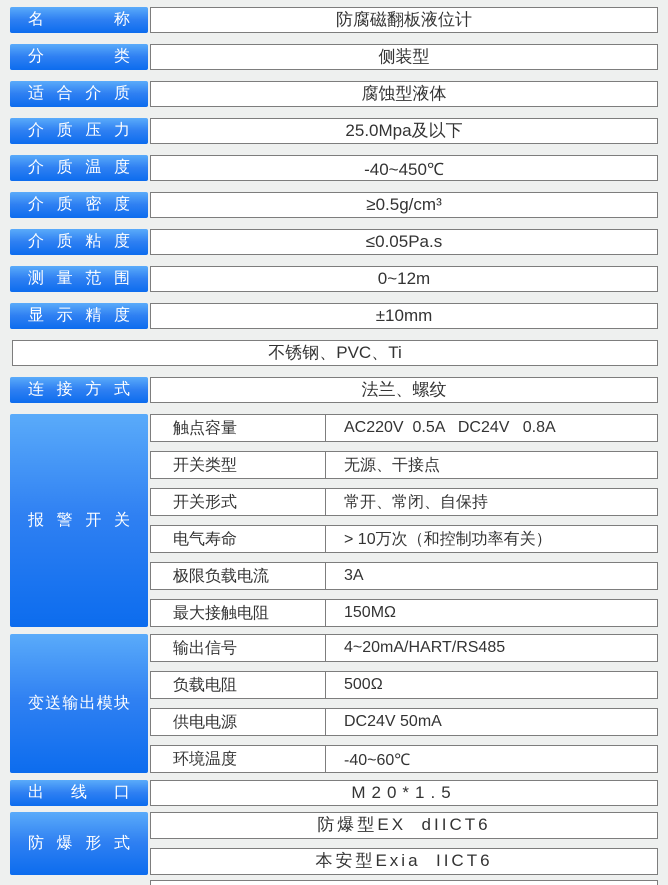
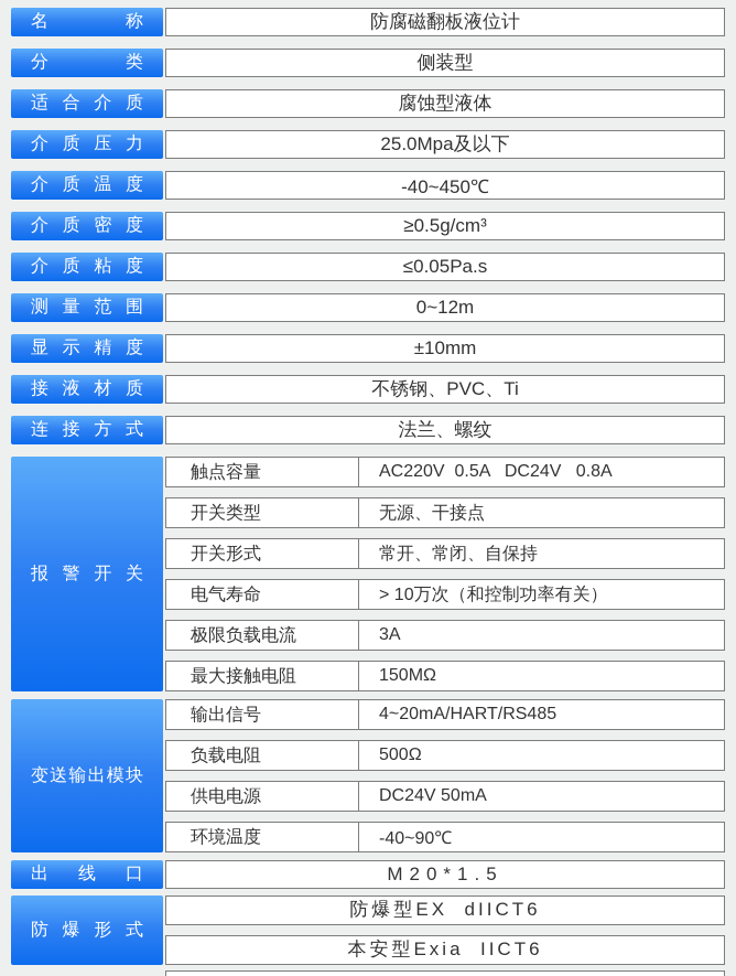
  名称
  防腐磁翻板液位计
  分类
  侧装型
  适合介质
  腐蚀型液体
  介质压力
  25.0Mpa及以下
  介质温度
  -40~450℃
  介质密度
  ≥0.5g/cm³
  介质粘度
  ≤0.05Pa.s
  测量范围
  0~12m
  显示精度
  ±10mm
+ 接液材质
  不锈钢、PVC、Ti
  连接方式
  法兰、螺纹
  报警开关
  触点容量
  AC220V 0.5A DC24V 0.8A
  开关类型
  无源、干接点
  开关形式
  常开、常闭、自保持
  电气寿命
  > 10万次（和控制功率有关）
  极限负载电流
  3A
  最大接触电阻
  150MΩ
  变送输出模块
  输出信号
  4~20mA/HART/RS485
  负载电阻
  500Ω
  供电电源
  DC24V 50mA
  环境温度
- -40~60℃
+ -40~90℃
  出线口
  M20*1.5
  防爆形式
  防爆型EX dIICT6
  本安型Exia IICT6
